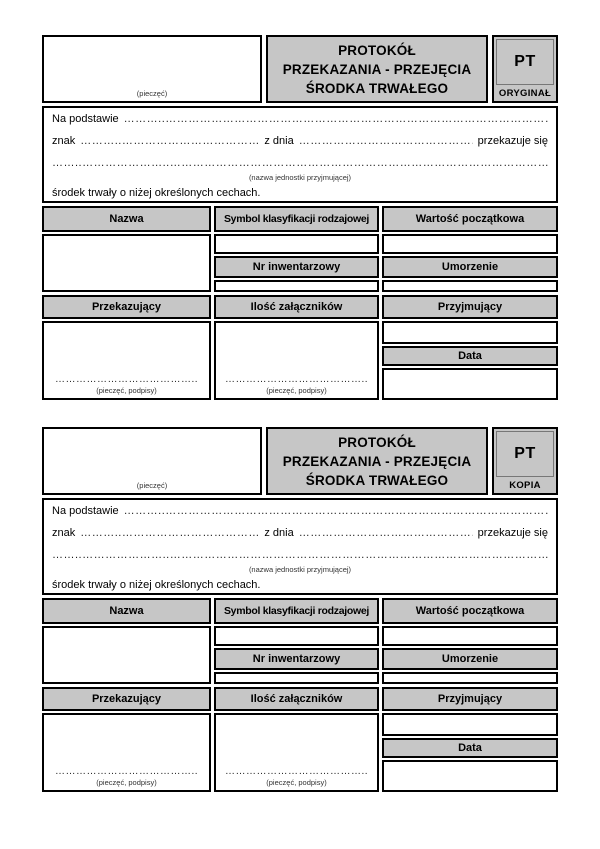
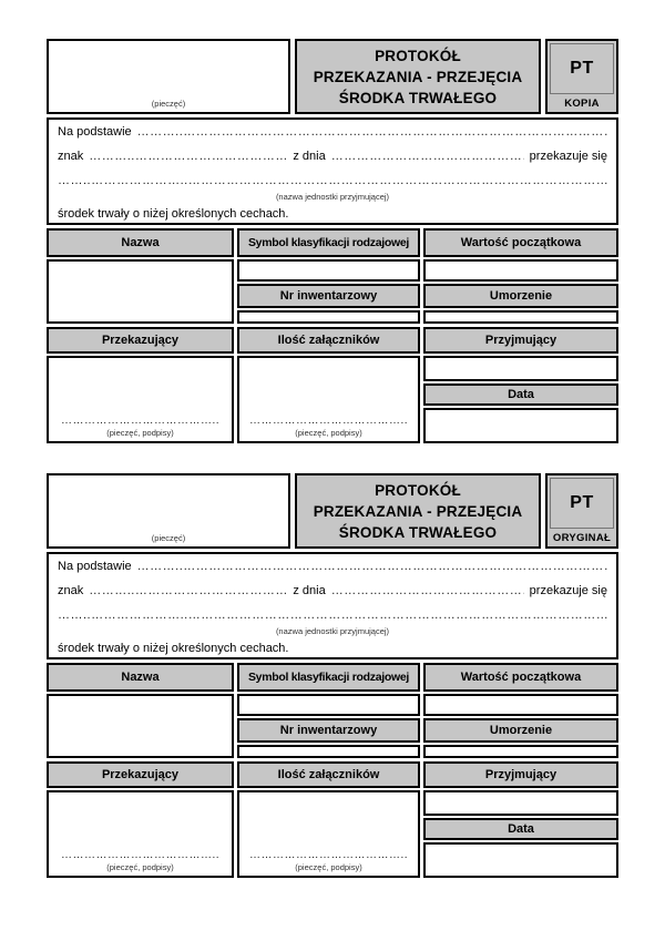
  (pieczęć)
  PROTOKÓŁ
  PRZEKAZANIA - PRZEJĘCIA
  ŚRODKA TRWAŁEGO
  PT
- ORYGINAŁ
+ KOPIA
  Na podstawie
  ………..………………………………………………………………………………………
  znak
  ………..………………………………
  z dnia
  ………………………………………
  przekazuje się
  ……..…………………..………………………………………………………………………………………
  (nazwa jednostki przyjmującej)
  środek trwały o niżej określonych cechach.
  Nazwa
  Symbol klasyfikacji rodzajowej
  Wartość początkowa
  Nr inwentarzowy
  Umorzenie
  Przekazujący
  Ilość załączników
  Przyjmujący
  …………………………………..
  (pieczęć, podpisy)
  …………………………………..
  (pieczęć, podpisy)
  Data
  (pieczęć)
  PROTOKÓŁ
  PRZEKAZANIA - PRZEJĘCIA
  ŚRODKA TRWAŁEGO
  PT
- KOPIA
+ ORYGINAŁ
  Na podstawie
  ………..………………………………………………………………………………………
  znak
  ………..………………………………
  z dnia
  ………………………………………
  przekazuje się
  ……..…………………..………………………………………………………………………………………
  (nazwa jednostki przyjmującej)
  środek trwały o niżej określonych cechach.
  Nazwa
  Symbol klasyfikacji rodzajowej
  Wartość początkowa
  Nr inwentarzowy
  Umorzenie
  Przekazujący
  Ilość załączników
  Przyjmujący
  …………………………………..
  (pieczęć, podpisy)
  …………………………………..
  (pieczęć, podpisy)
  Data
